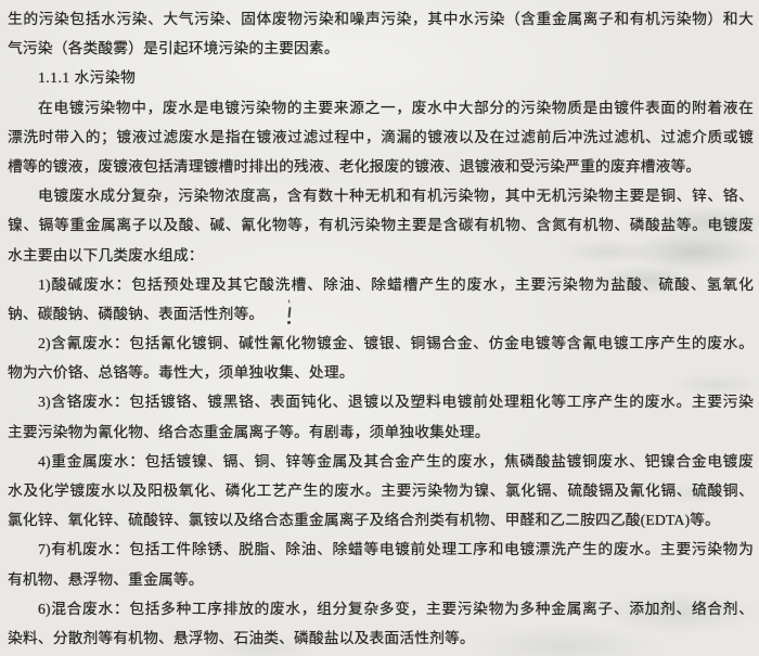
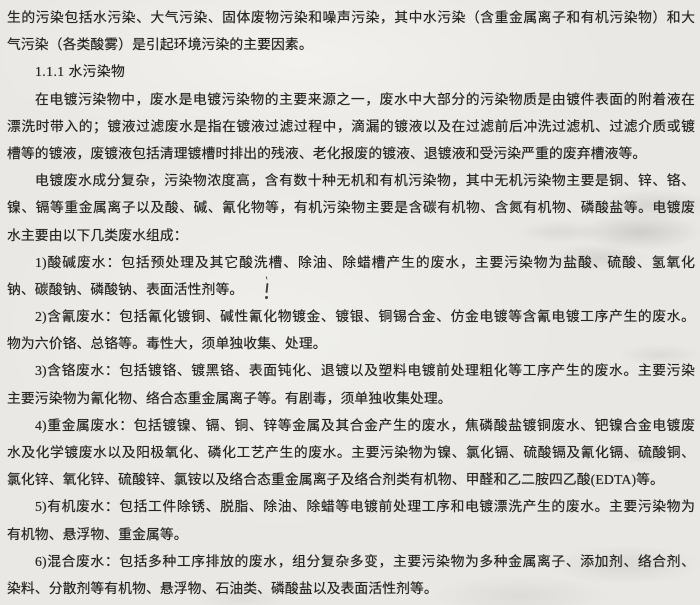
  生的污染包括水污染、大气污染、固体废物污染和噪声污染，其中水污染（含重金属离子和有机污染物）和大
  气污染（各类酸雾）是引起环境污染的主要因素。
  1.1.1 水污染物
  在电镀污染物中，废水是电镀污染物的主要来源之一，废水中大部分的污染物质是由镀件表面的附着液在
  漂洗时带入的；镀液过滤废水是指在镀液过滤过程中，滴漏的镀液以及在过滤前后冲洗过滤机、过滤介质或镀
  槽等的镀液，废镀液包括清理镀槽时排出的残液、老化报废的镀液、退镀液和受污染严重的废弃槽液等。
  电镀废水成分复杂，污染物浓度高，含有数十种无机和有机污染物，其中无机污染物主要是铜、锌、铬、
  镍、镉等重金属离子以及酸、碱、氰化物等，有机污染物主要是含碳有机物、含氮有机物、磷酸盐等。电镀废
  水主要由以下几类废水组成：
  1)酸碱废水：包括预处理及其它酸洗槽、除油、除蜡槽产生的废水，主要污染物为盐酸、硫酸、氢氧化
  钠、碳酸钠、磷酸钠、表面活性剂等。
  2)含氰废水：包括氰化镀铜、碱性氰化物镀金、镀银、铜锡合金、仿金电镀等含氰电镀工序产生的废水。
  物为六价铬、总铬等。毒性大，须单独收集、处理。
  3)含铬废水：包括镀铬、镀黑铬、表面钝化、退镀以及塑料电镀前处理粗化等工序产生的废水。主要污染
  主要污染物为氰化物、络合态重金属离子等。有剧毒，须单独收集处理。
  4)重金属废水：包括镀镍、镉、铜、锌等金属及其合金产生的废水，焦磷酸盐镀铜废水、钯镍合金电镀废
  水及化学镀废水以及阳极氧化、磷化工艺产生的废水。主要污染物为镍、氯化镉、硫酸镉及氰化镉、硫酸铜、
  氯化锌、氧化锌、硫酸锌、氯铵以及络合态重金属离子及络合剂类有机物、甲醛和乙二胺四乙酸(EDTA)等。
- 7)有机废水：包括工件除锈、脱脂、除油、除蜡等电镀前处理工序和电镀漂洗产生的废水。主要污染物为
+ 5)有机废水：包括工件除锈、脱脂、除油、除蜡等电镀前处理工序和电镀漂洗产生的废水。主要污染物为
  有机物、悬浮物、重金属等。
  6)混合废水：包括多种工序排放的废水，组分复杂多变，主要污染物为多种金属离子、添加剂、络合剂、
  染料、分散剂等有机物、悬浮物、石油类、磷酸盐以及表面活性剂等。
